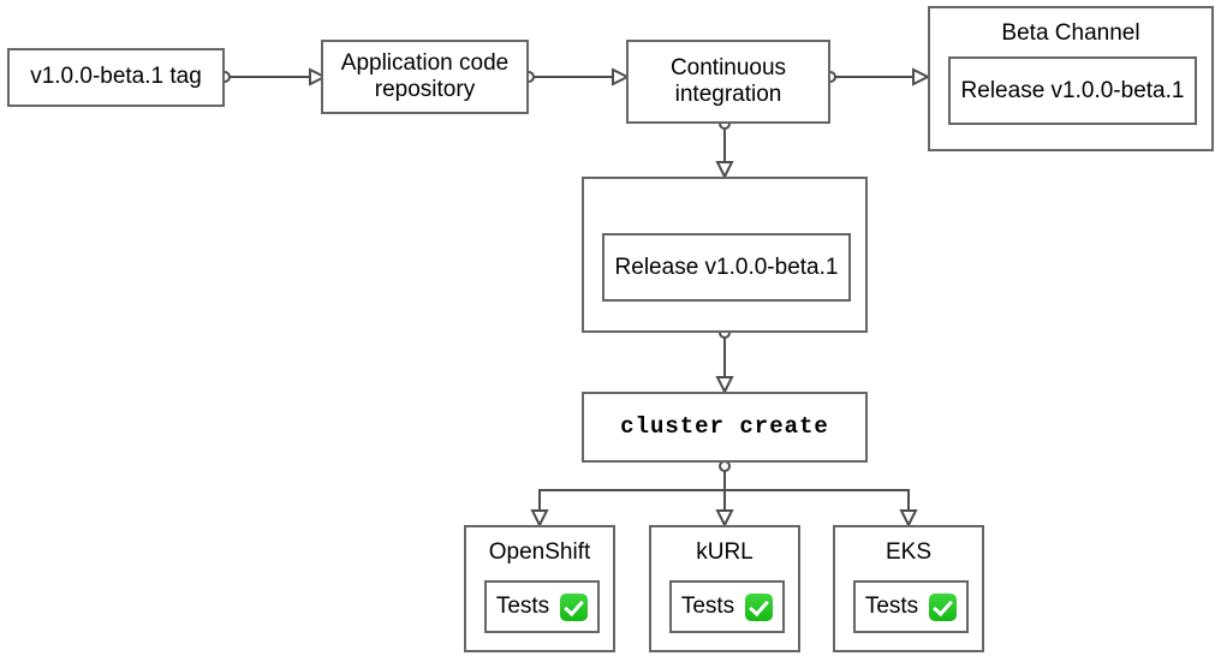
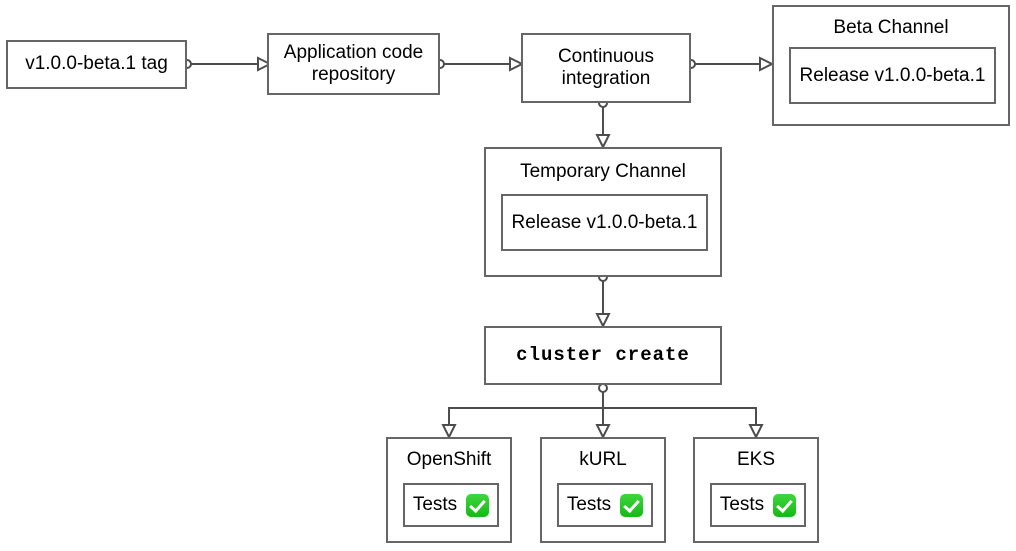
  v1.0.0-beta.1 tag
  Application code
  repository
  Continuous
  integration
  Beta Channel
  Release v1.0.0-beta.1
+ Temporary Channel
  Release v1.0.0-beta.1
  cluster create
  OpenShift
  Tests
  kURL
  Tests
  EKS
  Tests
